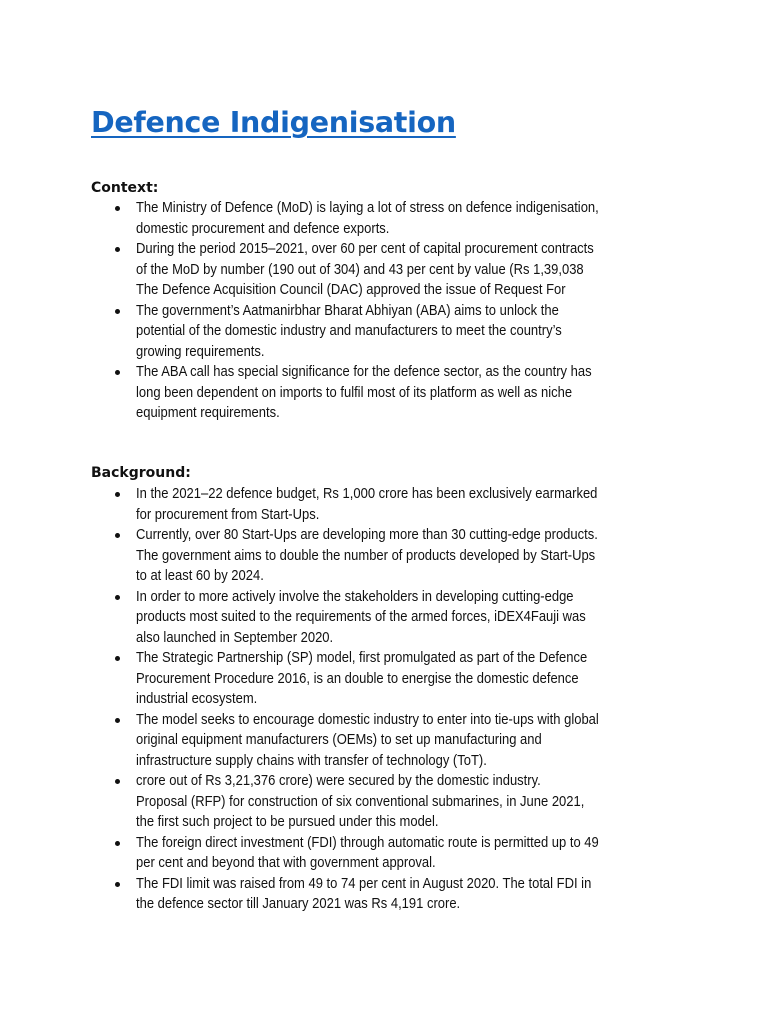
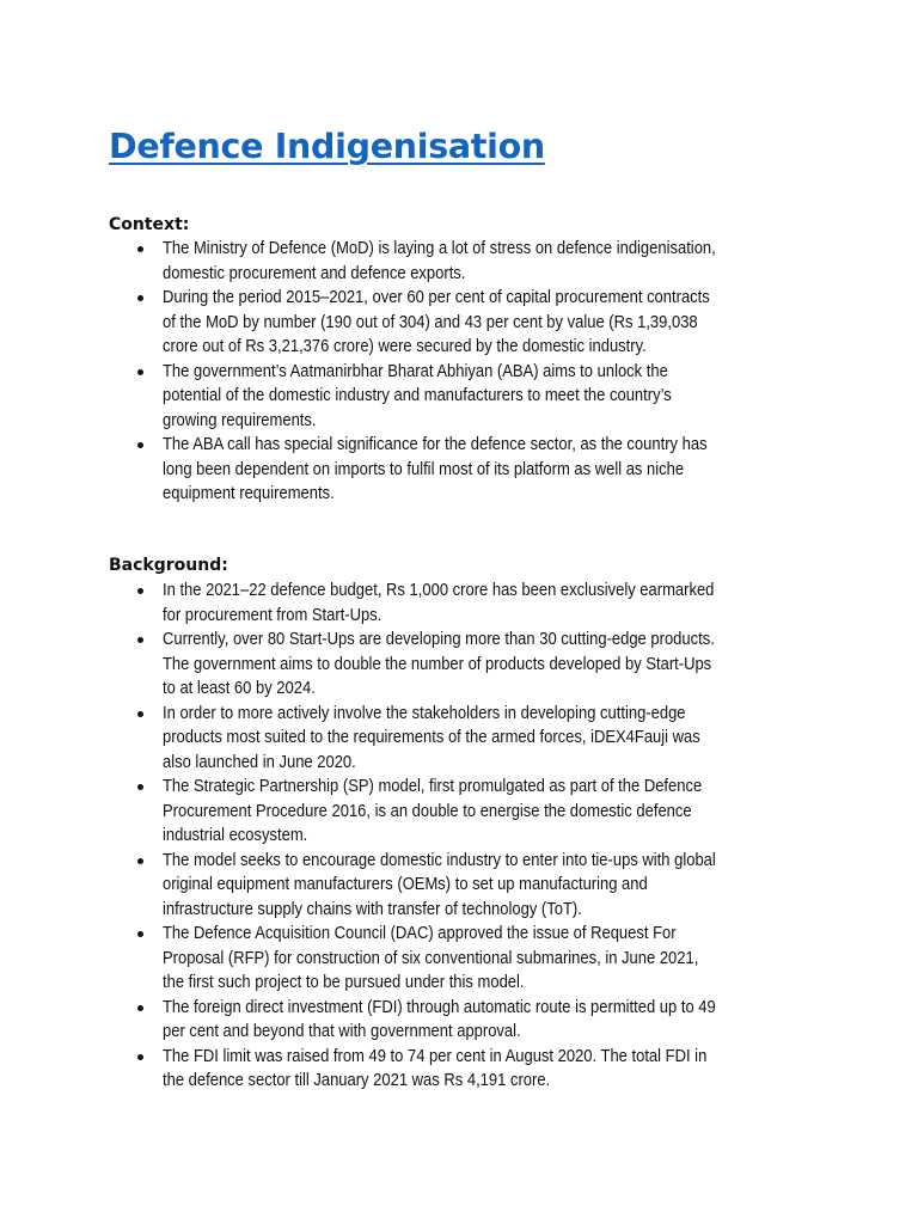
  Defence Indigenisation
  Context:
  The Ministry of Defence (MoD) is laying a lot of stress on defence indigenisation,
  domestic procurement and defence exports.
  During the period 2015–2021, over 60 per cent of capital procurement contracts
  of the MoD by number (190 out of 304) and 43 per cent by value (Rs 1,39,038
- The Defence Acquisition Council (DAC) approved the issue of Request For
+ crore out of Rs 3,21,376 crore) were secured by the domestic industry.
  The government’s Aatmanirbhar Bharat Abhiyan (ABA) aims to unlock the
  potential of the domestic industry and manufacturers to meet the country’s
  growing requirements.
  The ABA call has special significance for the defence sector, as the country has
  long been dependent on imports to fulfil most of its platform as well as niche
  equipment requirements.
  Background:
  In the 2021–22 defence budget, Rs 1,000 crore has been exclusively earmarked
  for procurement from Start-Ups.
  Currently, over 80 Start-Ups are developing more than 30 cutting-edge products.
  The government aims to double the number of products developed by Start-Ups
  to at least 60 by 2024.
  In order to more actively involve the stakeholders in developing cutting-edge
  products most suited to the requirements of the armed forces, iDEX4Fauji was
- also launched in September 2020.
+ also launched in June 2020.
  The Strategic Partnership (SP) model, first promulgated as part of the Defence
  Procurement Procedure 2016, is an double to energise the domestic defence
  industrial ecosystem.
  The model seeks to encourage domestic industry to enter into tie-ups with global
  original equipment manufacturers (OEMs) to set up manufacturing and
  infrastructure supply chains with transfer of technology (ToT).
- crore out of Rs 3,21,376 crore) were secured by the domestic industry.
+ The Defence Acquisition Council (DAC) approved the issue of Request For
  Proposal (RFP) for construction of six conventional submarines, in June 2021,
  the first such project to be pursued under this model.
  The foreign direct investment (FDI) through automatic route is permitted up to 49
  per cent and beyond that with government approval.
  The FDI limit was raised from 49 to 74 per cent in August 2020. The total FDI in
  the defence sector till January 2021 was Rs 4,191 crore.
